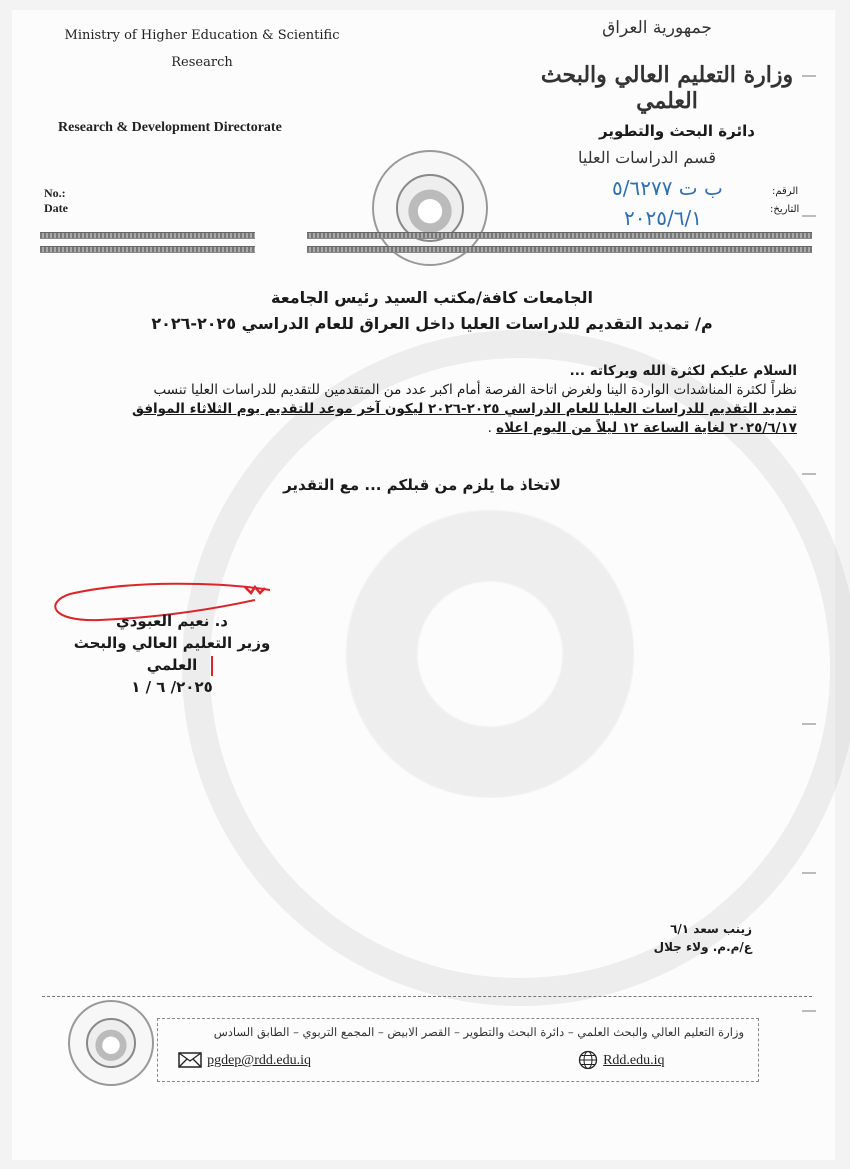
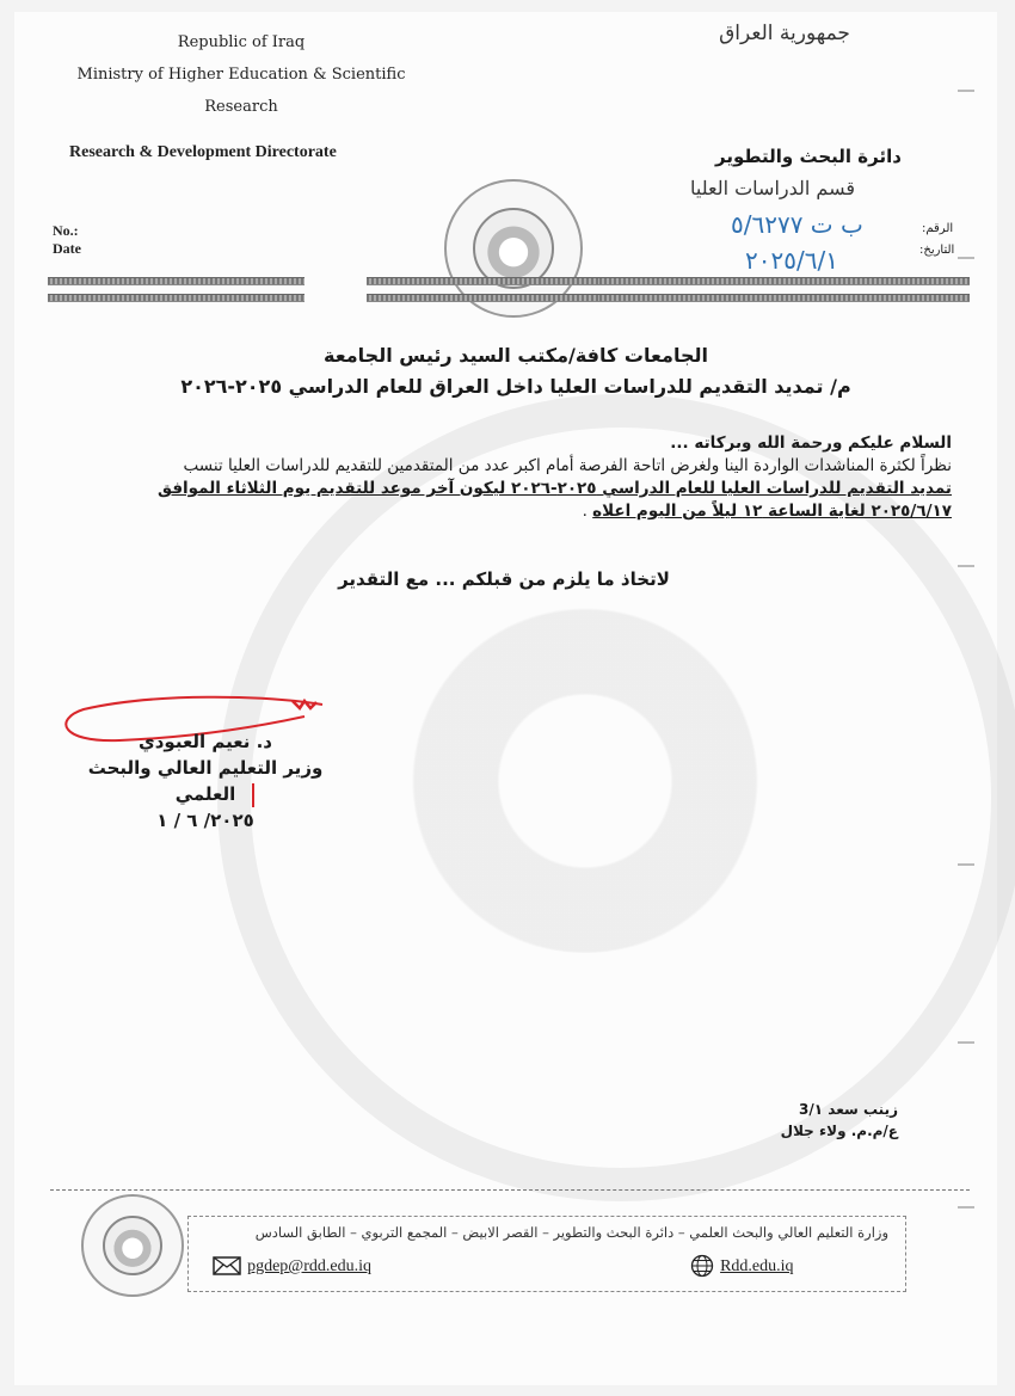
+ Republic of Iraq
  Ministry of Higher Education & Scientific
  Research
  Research & Development Directorate
  No.:
  Date
  جمهورية العراق
- وزارة التعليم العالي والبحث العلمي
  دائرة البحث والتطوير
  قسم الدراسات العليا
  الرقم:
  ب ت ٥/٦٢٧٧
  التاريخ:
  ٢٠٢٥/٦/١
  الجامعات كافة/مكتب السيد رئيس الجامعة
  م/ تمديد التقديم للدراسات العليا داخل العراق للعام الدراسي ٢٠٢٥-٢٠٢٦
- السلام عليكم لكثرة الله وبركاته ...
+ السلام عليكم ورحمة الله وبركاته ...
  نظراً لكثرة المناشدات الواردة الينا ولغرض اتاحة الفرصة أمام اكبر عدد من المتقدمين للتقديم للدراسات العليا تنسب
  تمديد التقديم للدراسات العليا للعام الدراسي ٢٠٢٥-٢٠٢٦ ليكون آخر موعد للتقديم يوم الثلاثاء الموافق
  ٢٠٢٥/٦/١٧ لغاية الساعة ١٢ ليلاً من اليوم اعلاه .
  لاتخاذ ما يلزم من قبلكم ... مع التقدير
  د. نعيم العبودي
  وزير التعليم العالي والبحث العلمي
  ٢٠٢٥/ ٦ / ١
- زينب سعد ٦/١
+ زينب سعد 3/١
  ع/م.م. ولاء جلال
  وزارة التعليم العالي والبحث العلمي – دائرة البحث والتطوير – القصر الابيض – المجمع التربوي – الطابق السادس
  pgdep@rdd.edu.iq
  Rdd.edu.iq
